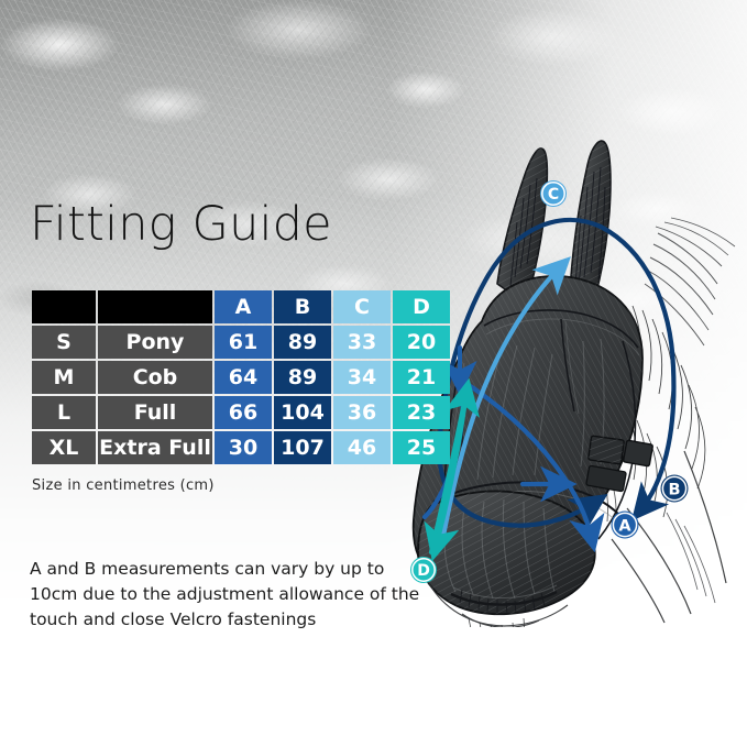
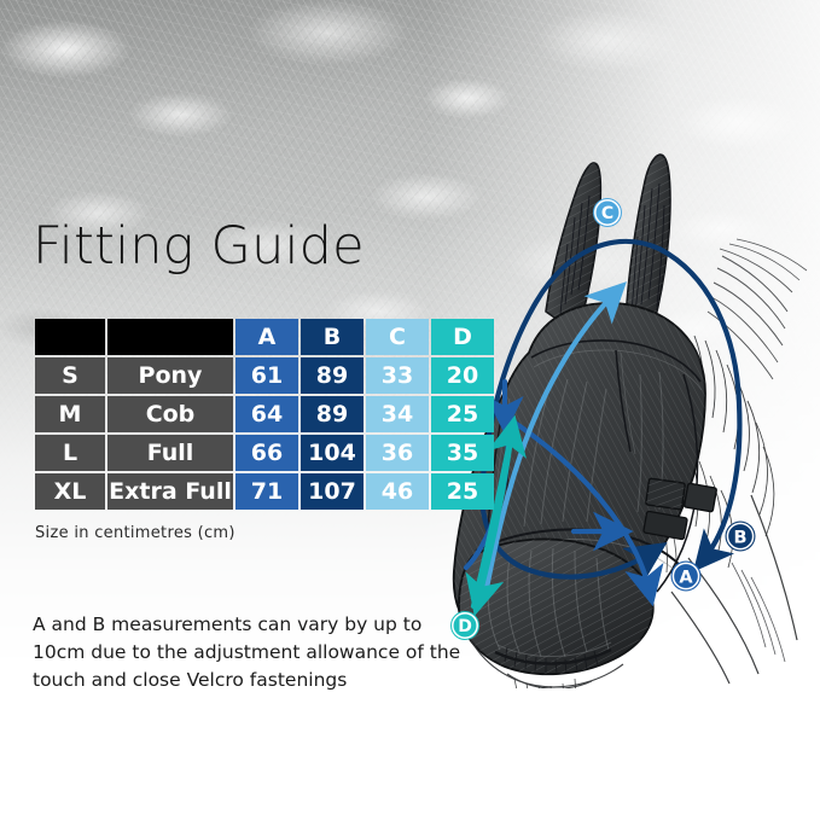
  C
  A
  B
  D
  Fitting Guide
  		A	B	C	D
  S	Pony	61	89	33	20
- M	Cob	64	89	34	21
+ M	Cob	64	89	34	25
- L	Full	66	104	36	23
+ L	Full	66	104	36	35
- XL	Extra Full	30	107	46	25
+ XL	Extra Full	71	107	46	25
  Size in centimetres (cm)
  A and B measurements can vary by up to
  10cm due to the adjustment allowance of the
  touch and close Velcro fastenings
